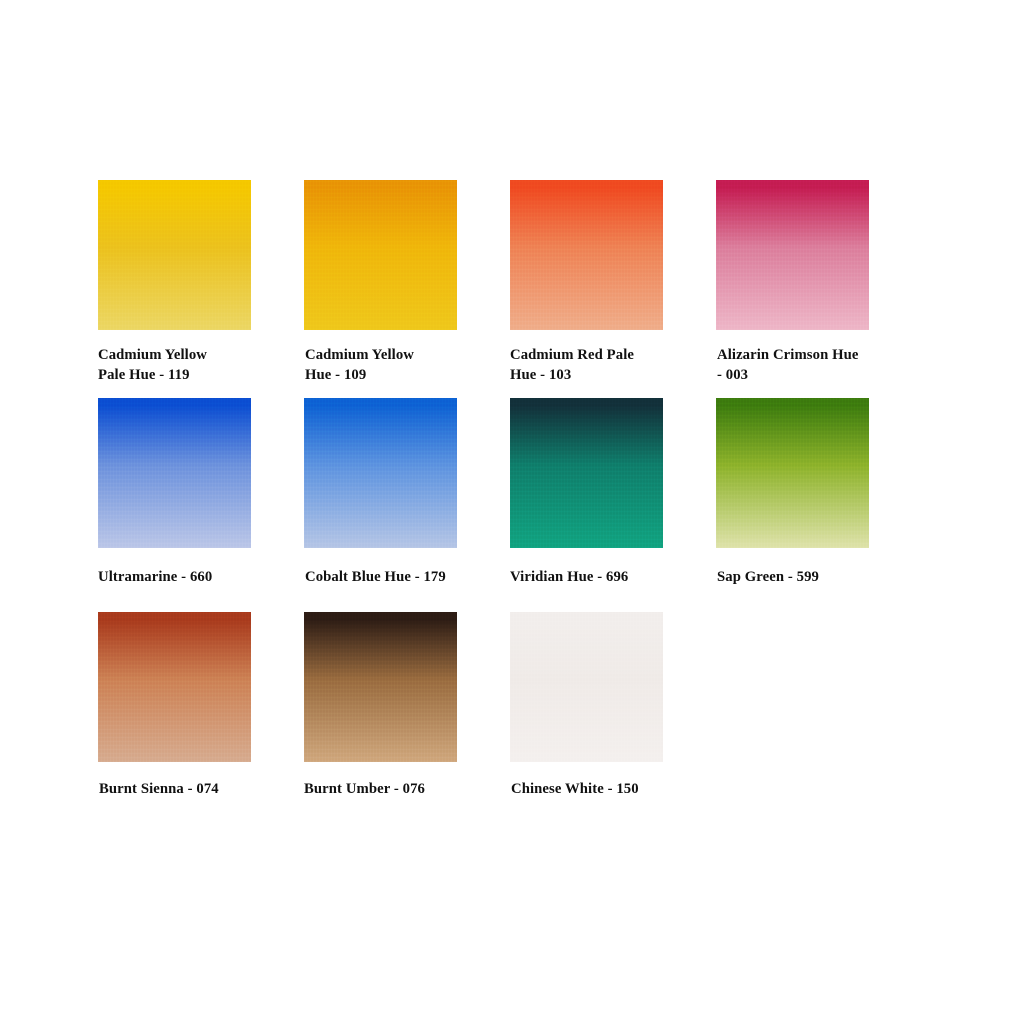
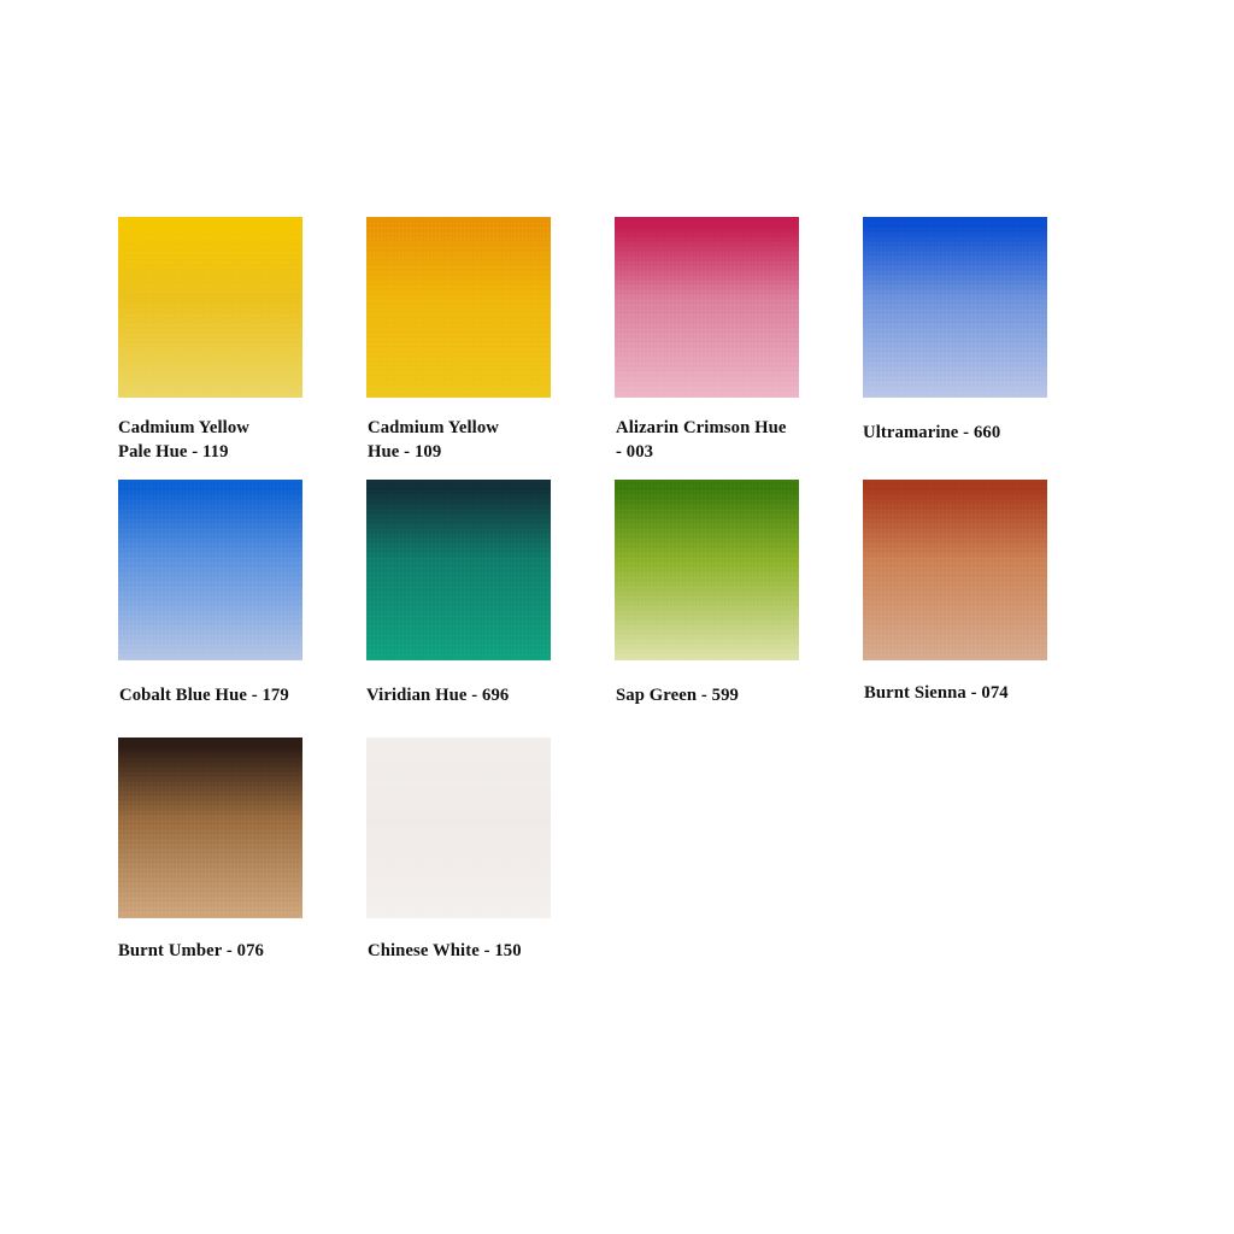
  Cadmium Yellow
  Pale Hue - 119
  Cadmium Yellow
  Hue - 109
- Cadmium Red Pale
- Hue - 103
  Alizarin Crimson Hue
  - 003
  Ultramarine - 660
  Cobalt Blue Hue - 179
  Viridian Hue - 696
  Sap Green - 599
  Burnt Sienna - 074
  Burnt Umber - 076
  Chinese White - 150
